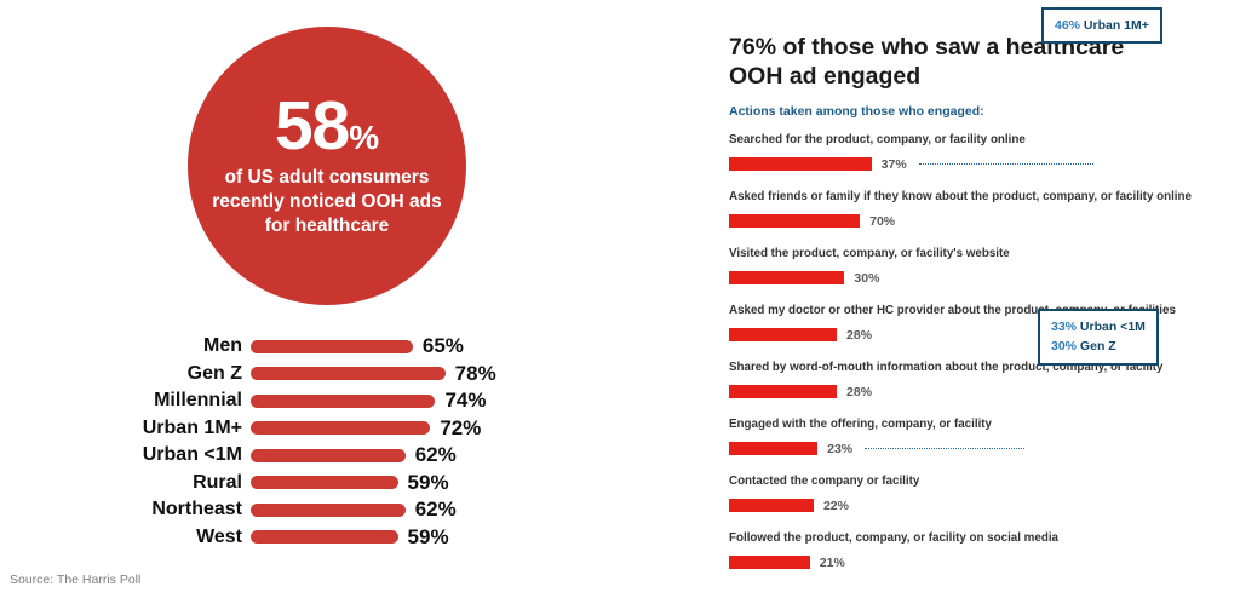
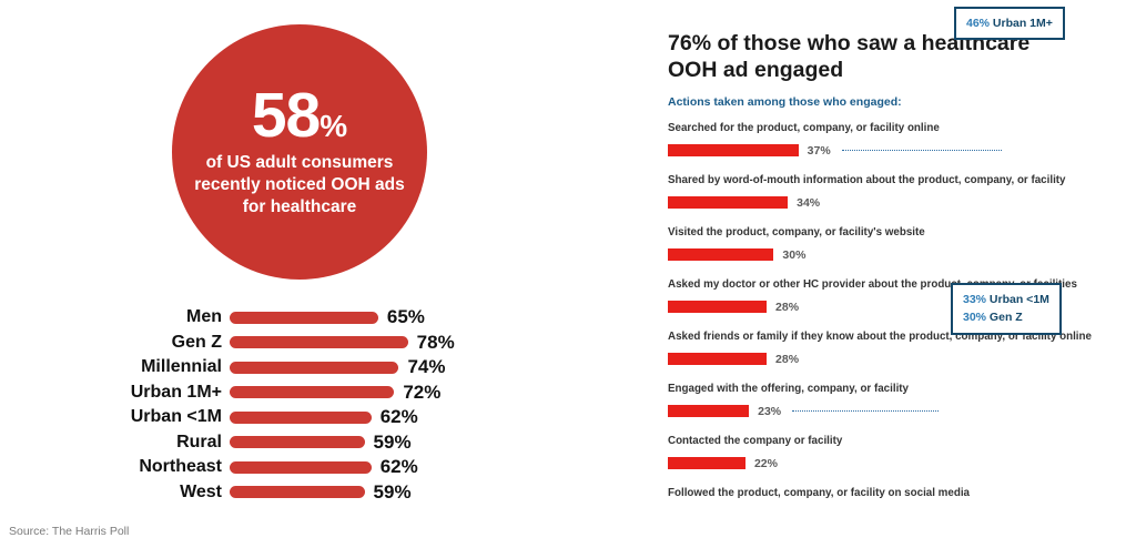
  58
  %
  of US adult consumers recently noticed OOH ads for healthcare
  Men
  65%
  Gen Z
  78%
  Millennial
  74%
  Urban 1M+
  72%
  Urban <1M
  62%
  Rural
  59%
  Northeast
  62%
  West
  59%
  Source: The Harris Poll
  76% of those who saw a healthcare OOH ad engaged
  Actions taken among those who engaged:
  Searched for the product, company, or facility online
  37%
- Asked friends or family if they know about the product, company, or facility online
+ Shared by word-of-mouth information about the product, company, or facility
- 70%
+ 34%
  Visited the product, company, or facility's website
  30%
  28%
- Shared by word-of-mouth information about the product, company, or facility
+ Asked friends or family if they know about the product, company, or facility online
  28%
  Engaged with the offering, company, or facility
  23%
  Contacted the company or facility
  22%
  Followed the product, company, or facility on social media
- 21%
  46% Urban 1M+
  33% Urban <1M
  30% Gen Z
